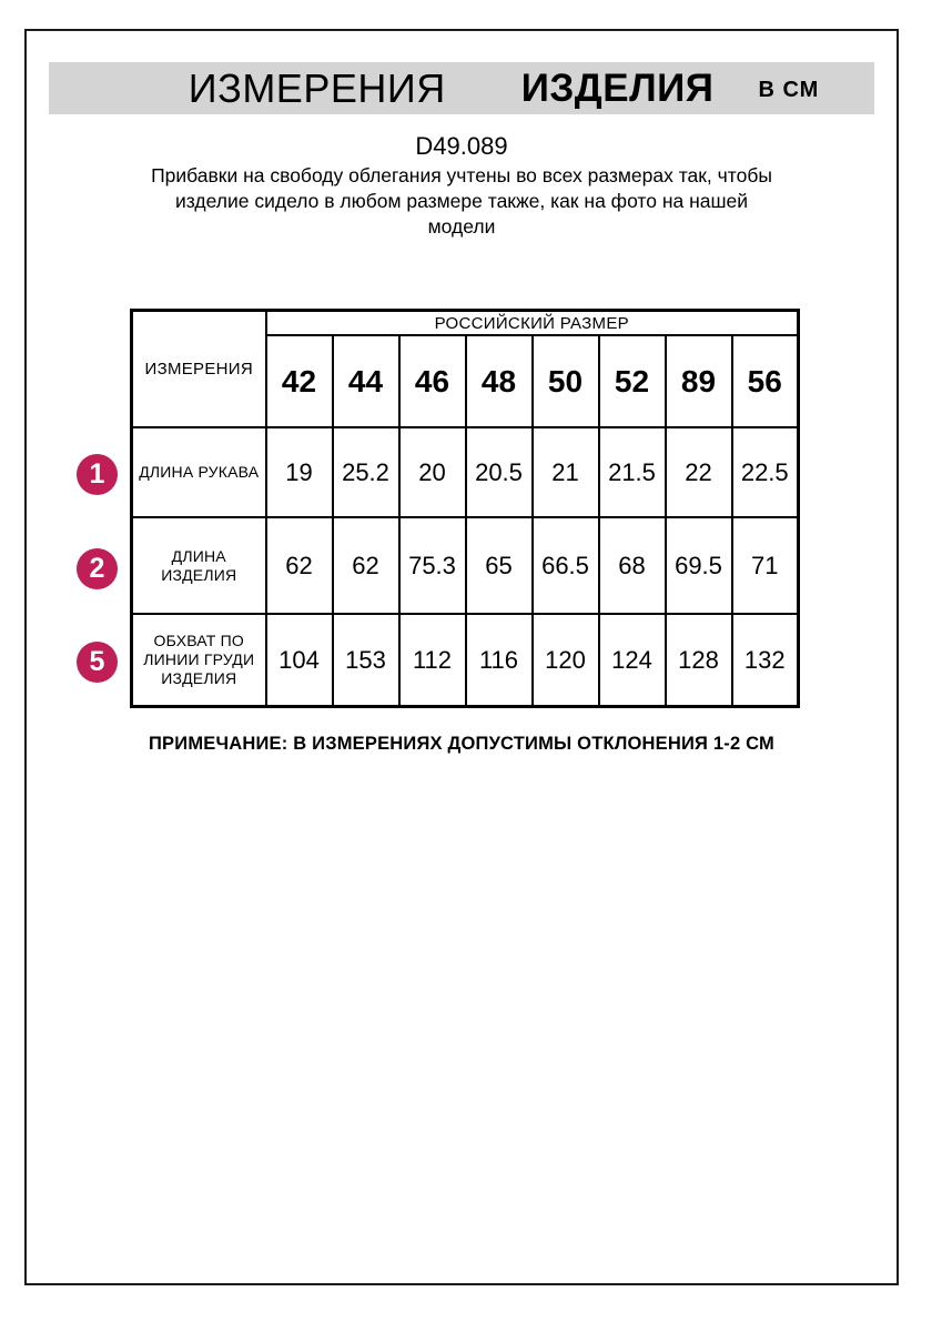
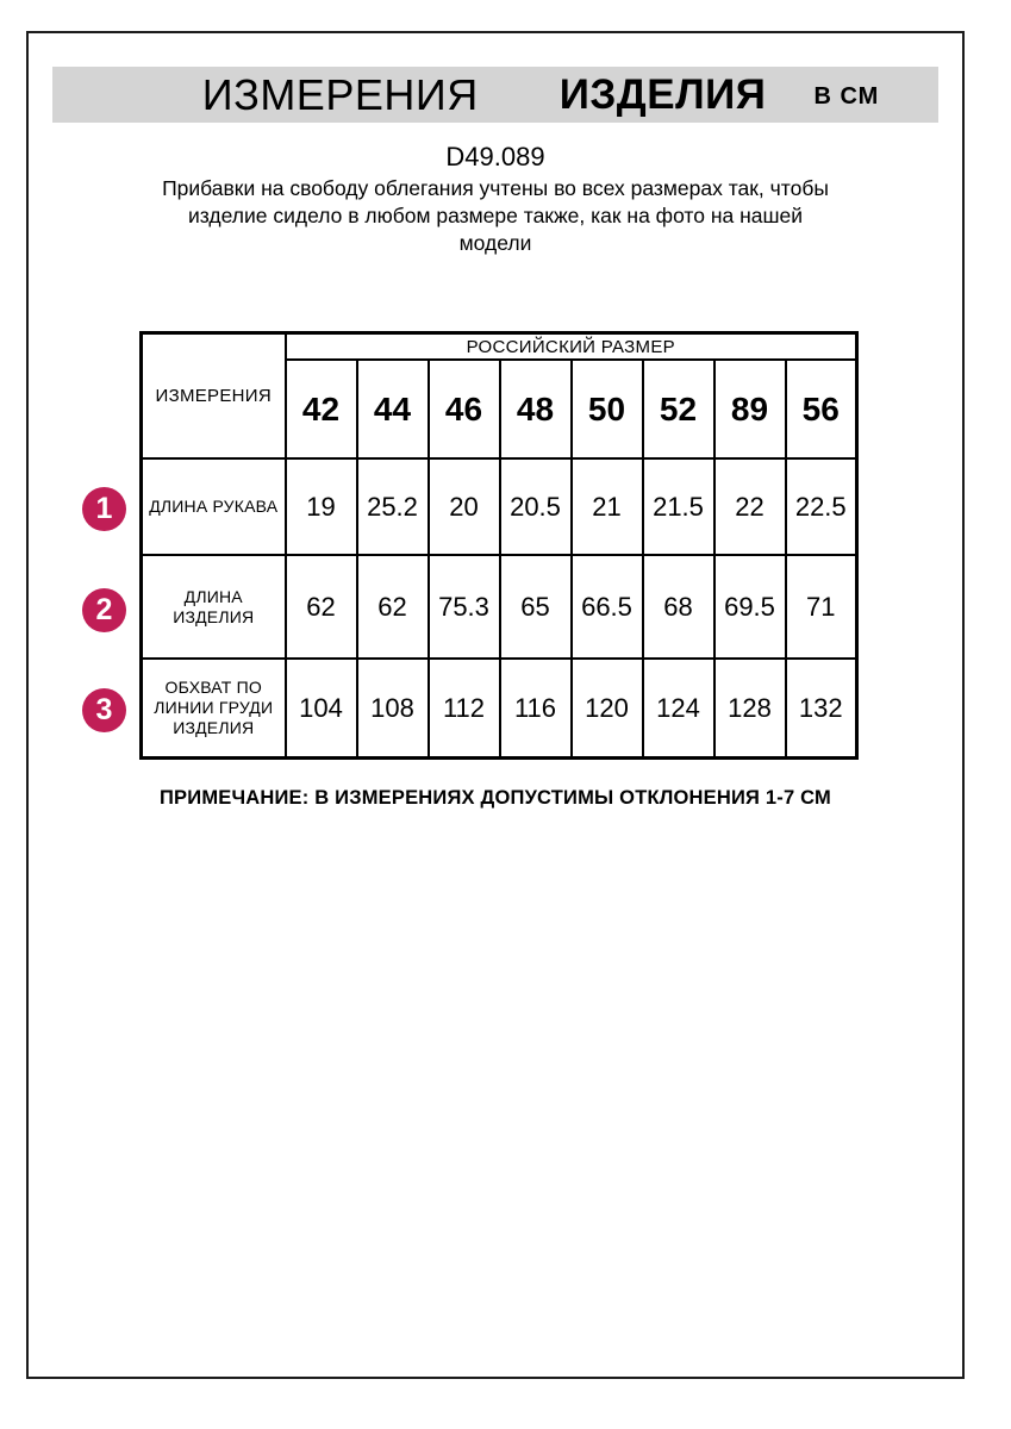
  ИЗМЕРЕНИЯ
  ИЗДЕЛИЯ
  В СМ
  D49.089
  Прибавки на свободу облегания учтены во всех размерах так, чтобы
  изделие сидело в любом размере также, как на фото на нашей
  модели
  ИЗМЕРЕНИЯ	РОССИЙСКИЙ РАЗМЕР
  42	44	46	48	50	52	89	56
  ДЛИНА РУКАВА	19	25.2	20	20.5	21	21.5	22	22.5
  ДЛИНА ИЗДЕЛИЯ	62	62	75.3	65	66.5	68	69.5	71
- ОБХВАТ ПО ЛИНИИ ГРУДИ ИЗДЕЛИЯ	104	153	112	116	120	124	128	132
+ ОБХВАТ ПО ЛИНИИ ГРУДИ ИЗДЕЛИЯ	104	108	112	116	120	124	128	132
  1
  2
- 5
+ 3
- ПРИМЕЧАНИЕ: В ИЗМЕРЕНИЯХ ДОПУСТИМЫ ОТКЛОНЕНИЯ 1-2 СМ
+ ПРИМЕЧАНИЕ: В ИЗМЕРЕНИЯХ ДОПУСТИМЫ ОТКЛОНЕНИЯ 1-7 СМ
